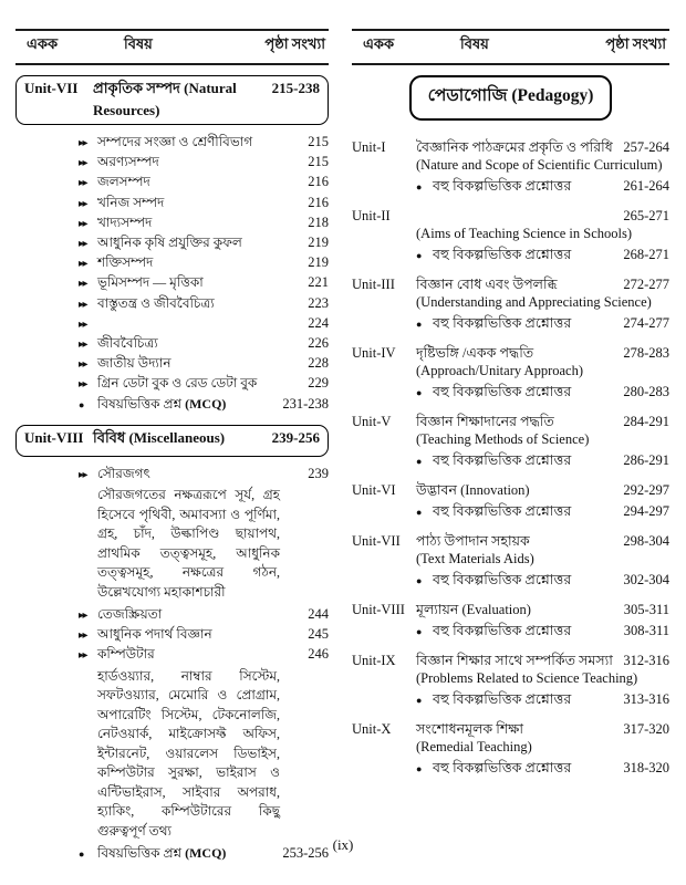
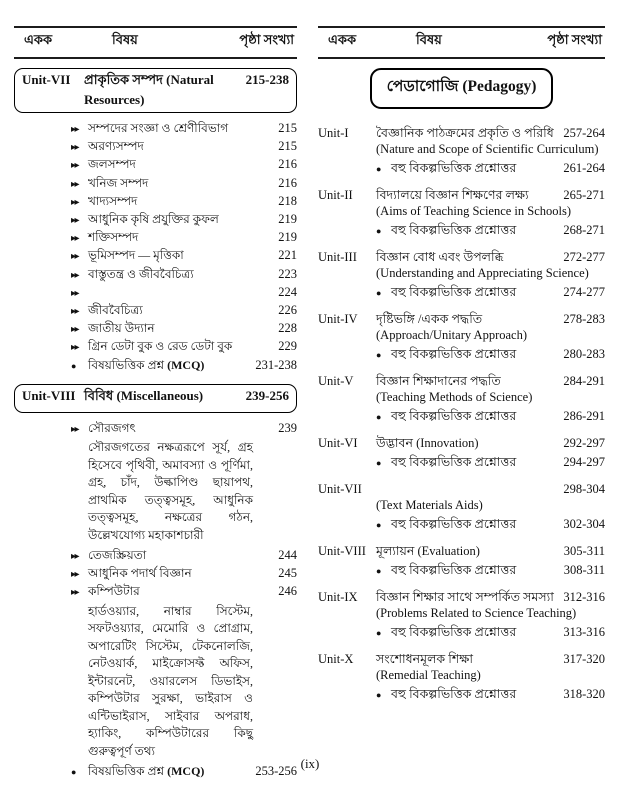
  একক
  বিষয়
  পৃষ্ঠা সংখ্যা
  Unit-VII
  প্রাকৃতিক সম্পদ (Natural Resources)
  215-238
  ▸▸
  সম্পদের সংজ্ঞা ও শ্রেণীবিভাগ
  215
  ▸▸
  অরণ্যসম্পদ
  215
  ▸▸
  জলসম্পদ
  216
  ▸▸
  খনিজ সম্পদ
  216
  ▸▸
  খাদ্যসম্পদ
  218
  ▸▸
  আধুনিক কৃষি প্রযুক্তির কুফল
  219
  ▸▸
  শক্তিসম্পদ
  219
  ▸▸
  ভূমিসম্পদ — মৃত্তিকা
  221
  ▸▸
  বাস্তুতন্ত্র ও জীববৈচিত্র্য
  223
  ▸▸
  224
  ▸▸
  জীববৈচিত্র্য
  226
  ▸▸
  জাতীয় উদ্যান
  228
  ▸▸
  গ্রিন ডেটা বুক ও রেড ডেটা বুক
  229
  ●
  বিষয়ভিত্তিক প্রশ্ন (MCQ)
  231-238
  Unit-VIII
  বিবিধ (Miscellaneous)
  239-256
  ▸▸
  সৌরজগৎ
  239
  সৌরজগতের নক্ষত্ররূপে সূর্য, গ্রহ হিসেবে পৃথিবী, অমাবস্যা ও পূর্ণিমা, গ্রহ, চাঁদ, উল্কাপিণ্ড ছায়াপথ, প্রাথমিক তত্ত্বসমূহ, আধুনিক তত্ত্বসমূহ, নক্ষত্রের গঠন, উল্লেখযোগ্য মহাকাশচারী
  ▸▸
  তেজস্ক্রিয়তা
  244
  ▸▸
  আধুনিক পদার্থ বিজ্ঞান
  245
  ▸▸
  কম্পিউটার
  246
  হার্ডওয়্যার, নাম্বার সিস্টেম, সফটওয়্যার, মেমোরি ও প্রোগ্রাম, অপারেটিং সিস্টেম, টেকনোলজি, নেটওয়ার্ক, মাইক্রোসফ্ট অফিস, ইন্টারনেট, ওয়ারলেস ডিভাইস, কম্পিউটার সুরক্ষা, ভাইরাস ও এন্টিভাইরাস, সাইবার অপরাধ, হ্যাকিং, কম্পিউটারের কিছু গুরুত্বপূর্ণ তথ্য
  ●
  বিষয়ভিত্তিক প্রশ্ন (MCQ)
  253-256
  একক
  বিষয়
  পৃষ্ঠা সংখ্যা
  পেডাগোজি (Pedagogy)
  Unit-I
  বৈজ্ঞানিক পাঠক্রমের প্রকৃতি ও পরিধি
  257-264
  (Nature and Scope of Scientific Curriculum)
  ●
  বহু বিকল্পভিত্তিক প্রশ্নোত্তর
  261-264
  Unit-II
+ বিদ্যালয়ে বিজ্ঞান শিক্ষণের লক্ষ্য
  265-271
  (Aims of Teaching Science in Schools)
  ●
  বহু বিকল্পভিত্তিক প্রশ্নোত্তর
  268-271
  Unit-III
  বিজ্ঞান বোধ এবং উপলব্ধি
  272-277
  (Understanding and Appreciating Science)
  ●
  বহু বিকল্পভিত্তিক প্রশ্নোত্তর
  274-277
  Unit-IV
  দৃষ্টিভঙ্গি /একক পদ্ধতি
  278-283
  (Approach/Unitary Approach)
  ●
  বহু বিকল্পভিত্তিক প্রশ্নোত্তর
  280-283
  Unit-V
  বিজ্ঞান শিক্ষাদানের পদ্ধতি
  284-291
  (Teaching Methods of Science)
  ●
  বহু বিকল্পভিত্তিক প্রশ্নোত্তর
  286-291
  Unit-VI
  উদ্ভাবন (Innovation)
  292-297
  ●
  বহু বিকল্পভিত্তিক প্রশ্নোত্তর
  294-297
  Unit-VII
- পাঠ্য উপাদান সহায়ক
  298-304
  (Text Materials Aids)
  ●
  বহু বিকল্পভিত্তিক প্রশ্নোত্তর
  302-304
  Unit-VIII
  মূল্যায়ন (Evaluation)
  305-311
  ●
  বহু বিকল্পভিত্তিক প্রশ্নোত্তর
  308-311
  Unit-IX
  বিজ্ঞান শিক্ষার সাথে সম্পর্কিত সমস্যা
  312-316
  (Problems Related to Science Teaching)
  ●
  বহু বিকল্পভিত্তিক প্রশ্নোত্তর
  313-316
  Unit-X
  সংশোধনমূলক শিক্ষা
  317-320
  (Remedial Teaching)
  ●
  বহু বিকল্পভিত্তিক প্রশ্নোত্তর
  318-320
  (ix)
